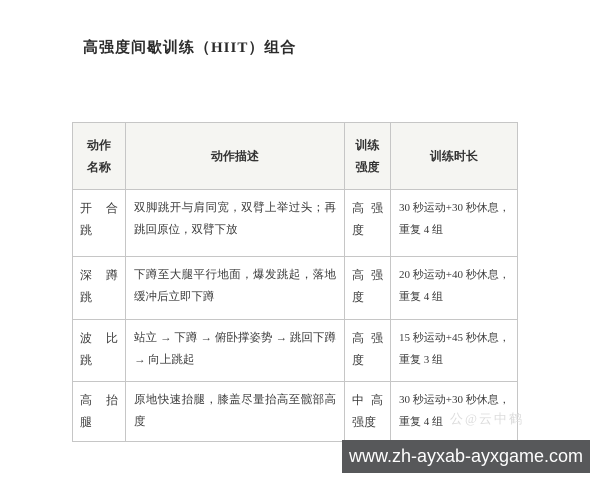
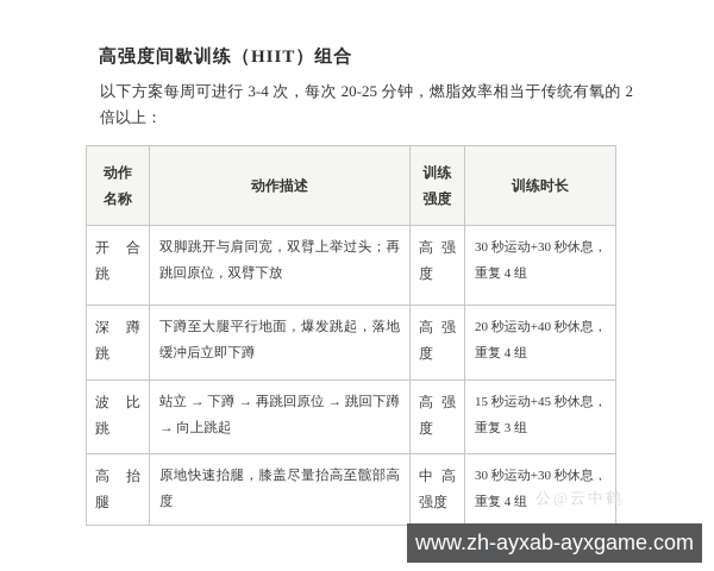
  高强度间歇训练（HIIT）组合
+ 以下方案每周可进行 3-4 次，每次 20-25 分钟，燃脂效率相当于传统有氧的 2 倍以上：
  动作 名称	动作描述	训练 强度	训练时长
  开合 跳	双脚跳开与肩同宽，双臂上举过头；再跳回原位，双臂下放	高强 度	30 秒运动+30 秒休息，重复 4 组
  深蹲 跳	下蹲至大腿平行地面，爆发跳起，落地缓冲后立即下蹲	高强 度	20 秒运动+40 秒休息，重复 4 组
- 波比 跳	站立 → 下蹲 → 俯卧撑姿势 → 跳回下蹲 → 向上跳起	高强 度	15 秒运动+45 秒休息，重复 3 组
+ 波比 跳	站立 → 下蹲 → 再跳回原位 → 跳回下蹲 → 向上跳起	高强 度	15 秒运动+45 秒休息，重复 3 组
  高抬 腿	原地快速抬腿，膝盖尽量抬高至髋部高度	中高 强度	30 秒运动+30 秒休息，重复 4 组
  公@云中鹤
  www.zh-ayxab-ayxgame.com
